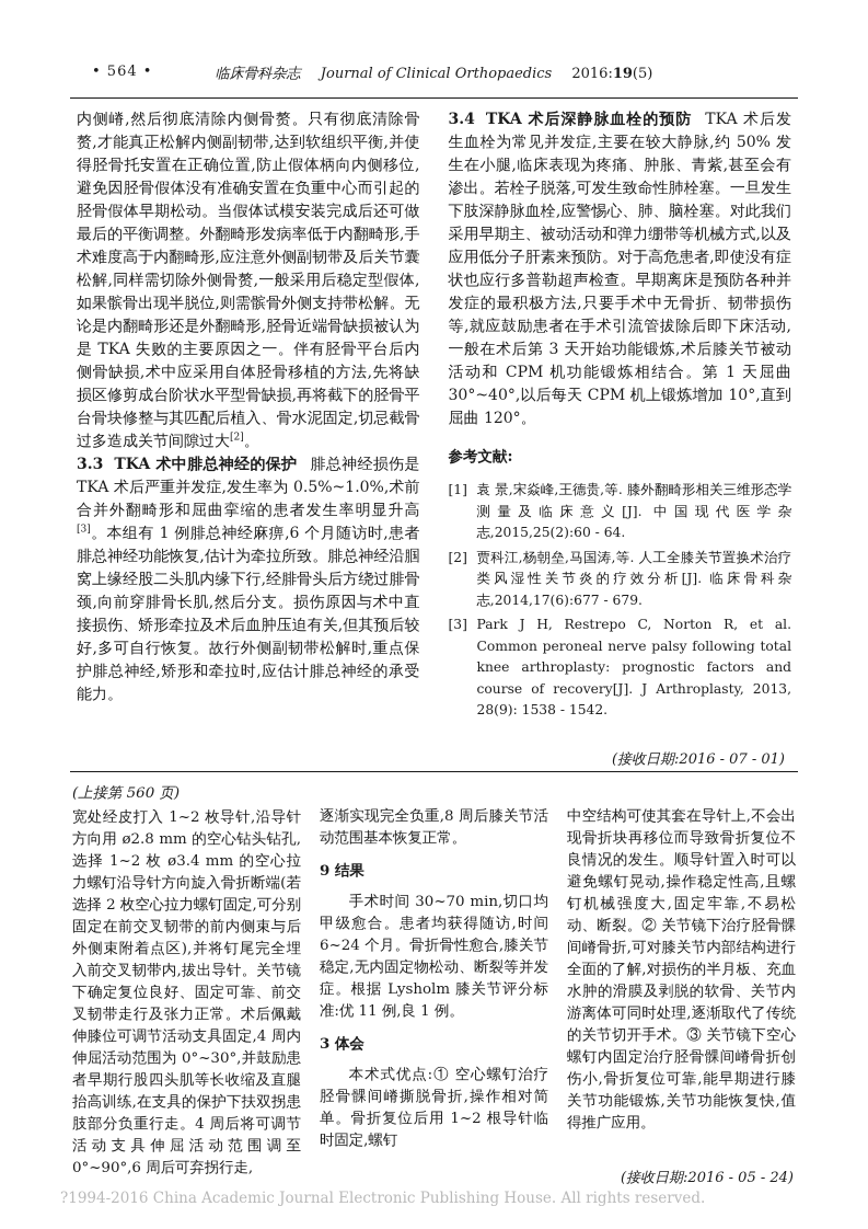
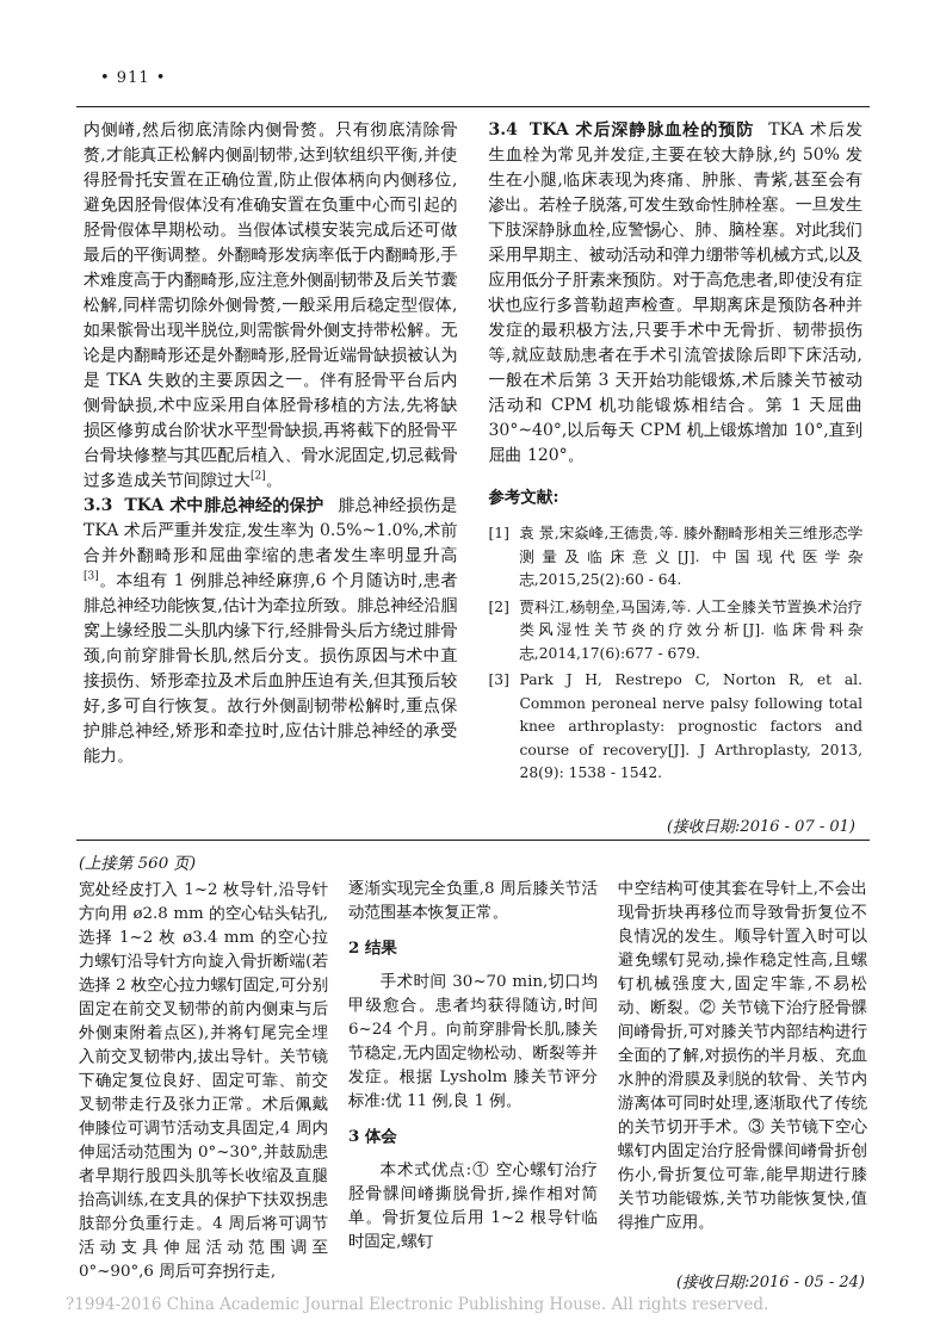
- • 564 •
+ • 911 •
- 临床骨科杂志 Journal of Clinical Orthopaedics 2016:19(5)
  内侧嵴,然后彻底清除内侧骨赘。只有彻底清除骨赘,才能真正松解内侧副韧带,达到软组织平衡,并使得胫骨托安置在正确位置,防止假体柄向内侧移位,避免因胫骨假体没有准确安置在负重中心而引起的胫骨假体早期松动。当假体试模安装完成后还可做最后的平衡调整。外翻畸形发病率低于内翻畸形,手术难度高于内翻畸形,应注意外侧副韧带及后关节囊松解,同样需切除外侧骨赘,一般采用后稳定型假体,如果髌骨出现半脱位,则需髌骨外侧支持带松解。无论是内翻畸形还是外翻畸形,胫骨近端骨缺损被认为是 TKA 失败的主要原因之一。伴有胫骨平台后内侧骨缺损,术中应采用自体胫骨移植的方法,先将缺损区修剪成台阶状水平型骨缺损,再将截下的胫骨平台骨块修整与其匹配后植入、骨水泥固定,切忌截骨过多造成关节间隙过大[2]。
  3.3 TKA 术中腓总神经的保护 腓总神经损伤是 TKA 术后严重并发症,发生率为 0.5%~1.0%,术前合并外翻畸形和屈曲挛缩的患者发生率明显升高[3]。本组有 1 例腓总神经麻痹,6 个月随访时,患者腓总神经功能恢复,估计为牵拉所致。腓总神经沿腘窝上缘经股二头肌内缘下行,经腓骨头后方绕过腓骨颈,向前穿腓骨长肌,然后分支。损伤原因与术中直接损伤、矫形牵拉及术后血肿压迫有关,但其预后较好,多可自行恢复。故行外侧副韧带松解时,重点保护腓总神经,矫形和牵拉时,应估计腓总神经的承受能力。
  3.4 TKA 术后深静脉血栓的预防 TKA 术后发生血栓为常见并发症,主要在较大静脉,约 50% 发生在小腿,临床表现为疼痛、肿胀、青紫,甚至会有渗出。若栓子脱落,可发生致命性肺栓塞。一旦发生下肢深静脉血栓,应警惕心、肺、脑栓塞。对此我们采用早期主、被动活动和弹力绷带等机械方式,以及应用低分子肝素来预防。对于高危患者,即使没有症状也应行多普勒超声检查。早期离床是预防各种并发症的最积极方法,只要手术中无骨折、韧带损伤等,就应鼓励患者在手术引流管拔除后即下床活动,一般在术后第 3 天开始功能锻炼,术后膝关节被动活动和 CPM 机功能锻炼相结合。第 1 天屈曲 30°~40°,以后每天 CPM 机上锻炼增加 10°,直到屈曲 120°。
  参考文献:
  [1]
  袁 景,宋焱峰,王德贵,等. 膝外翻畸形相关三维形态学测量及临床意义[J]. 中国现代医学杂志,2015,25(2):60 - 64.
  [2]
  贾科江,杨朝垒,马国涛,等. 人工全膝关节置换术治疗类风湿性关节炎的疗效分析[J]. 临床骨科杂志,2014,17(6):677 - 679.
  [3]
  Park J H, Restrepo C, Norton R, et al. Common peroneal nerve palsy following total knee arthroplasty: prognostic factors and course of recovery[J]. J Arthroplasty, 2013, 28(9): 1538 - 1542.
  (接收日期:2016 - 07 - 01)
  (上接第 560 页)
  宽处经皮打入 1~2 枚导针,沿导针方向用 ø2.8 mm 的空心钻头钻孔,选择 1~2 枚 ø3.4 mm 的空心拉力螺钉沿导针方向旋入骨折断端(若选择 2 枚空心拉力螺钉固定,可分别固定在前交叉韧带的前内侧束与后外侧束附着点区),并将钉尾完全埋入前交叉韧带内,拔出导针。关节镜下确定复位良好、固定可靠、前交叉韧带走行及张力正常。术后佩戴伸膝位可调节活动支具固定,4 周内伸屈活动范围为 0°~30°,并鼓励患者早期行股四头肌等长收缩及直腿抬高训练,在支具的保护下扶双拐患肢部分负重行走。4 周后将可调节活动支具伸屈活动范围调至 0°~90°,6 周后可弃拐行走,
  逐渐实现完全负重,8 周后膝关节活动范围基本恢复正常。
- 9 结果
+ 2 结果
- 手术时间 30~70 min,切口均甲级愈合。患者均获得随访,时间 6~24 个月。骨折骨性愈合,膝关节稳定,无内固定物松动、断裂等并发症。根据 Lysholm 膝关节评分标准:优 11 例,良 1 例。
+ 手术时间 30~70 min,切口均甲级愈合。患者均获得随访,时间 6~24 个月。向前穿腓骨长肌,膝关节稳定,无内固定物松动、断裂等并发症。根据 Lysholm 膝关节评分标准:优 11 例,良 1 例。
  3 体会
  本术式优点:① 空心螺钉治疗胫骨髁间嵴撕脱骨折,操作相对简单。骨折复位后用 1~2 根导针临时固定,螺钉
  中空结构可使其套在导针上,不会出现骨折块再移位而导致骨折复位不良情况的发生。顺导针置入时可以避免螺钉晃动,操作稳定性高,且螺钉机械强度大,固定牢靠,不易松动、断裂。② 关节镜下治疗胫骨髁间嵴骨折,可对膝关节内部结构进行全面的了解,对损伤的半月板、充血水肿的滑膜及剥脱的软骨、关节内游离体可同时处理,逐渐取代了传统的关节切开手术。③ 关节镜下空心螺钉内固定治疗胫骨髁间嵴骨折创伤小,骨折复位可靠,能早期进行膝关节功能锻炼,关节功能恢复快,值得推广应用。
  (接收日期:2016 - 05 - 24)
  ?1994-2016 China Academic Journal Electronic Publishing House. All rights reserved.
